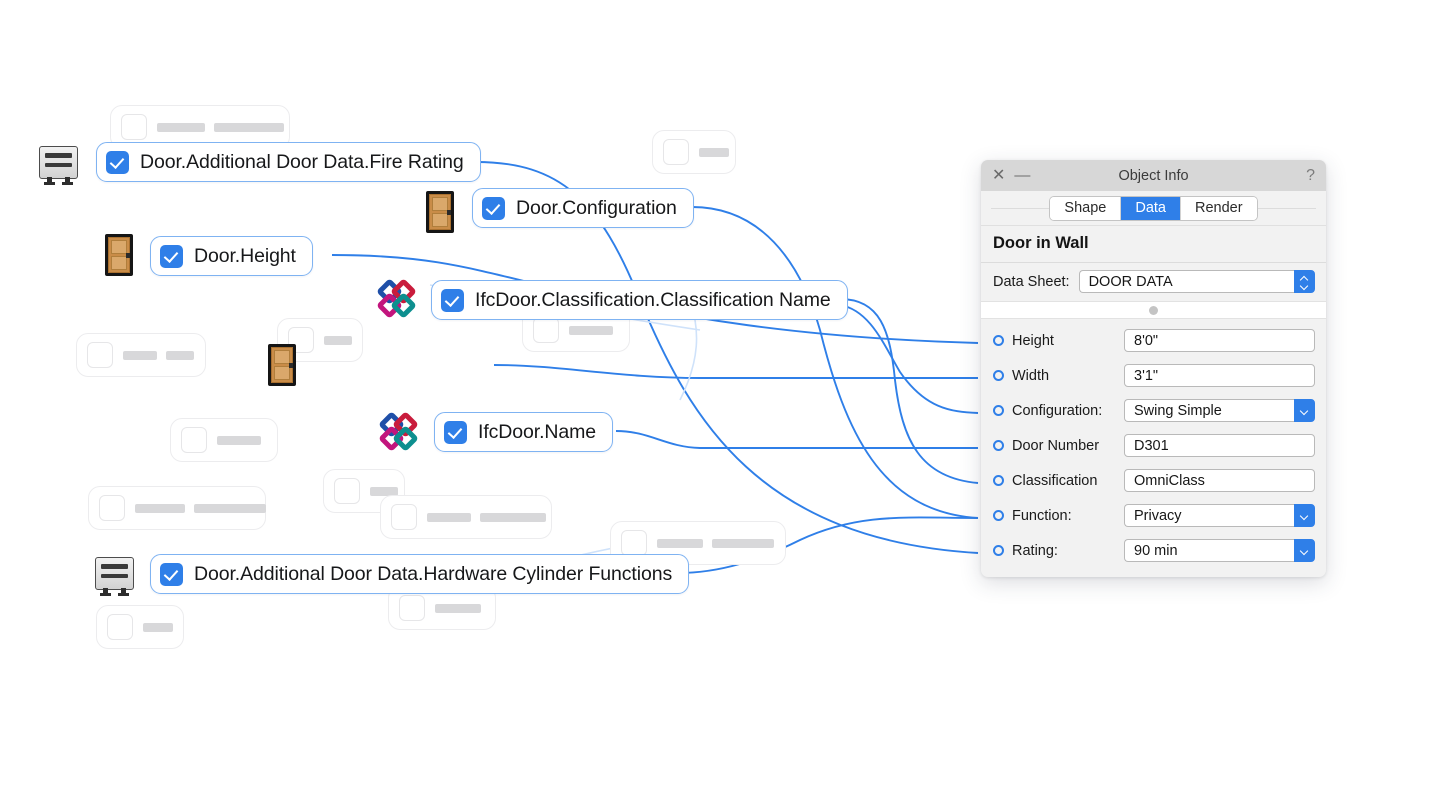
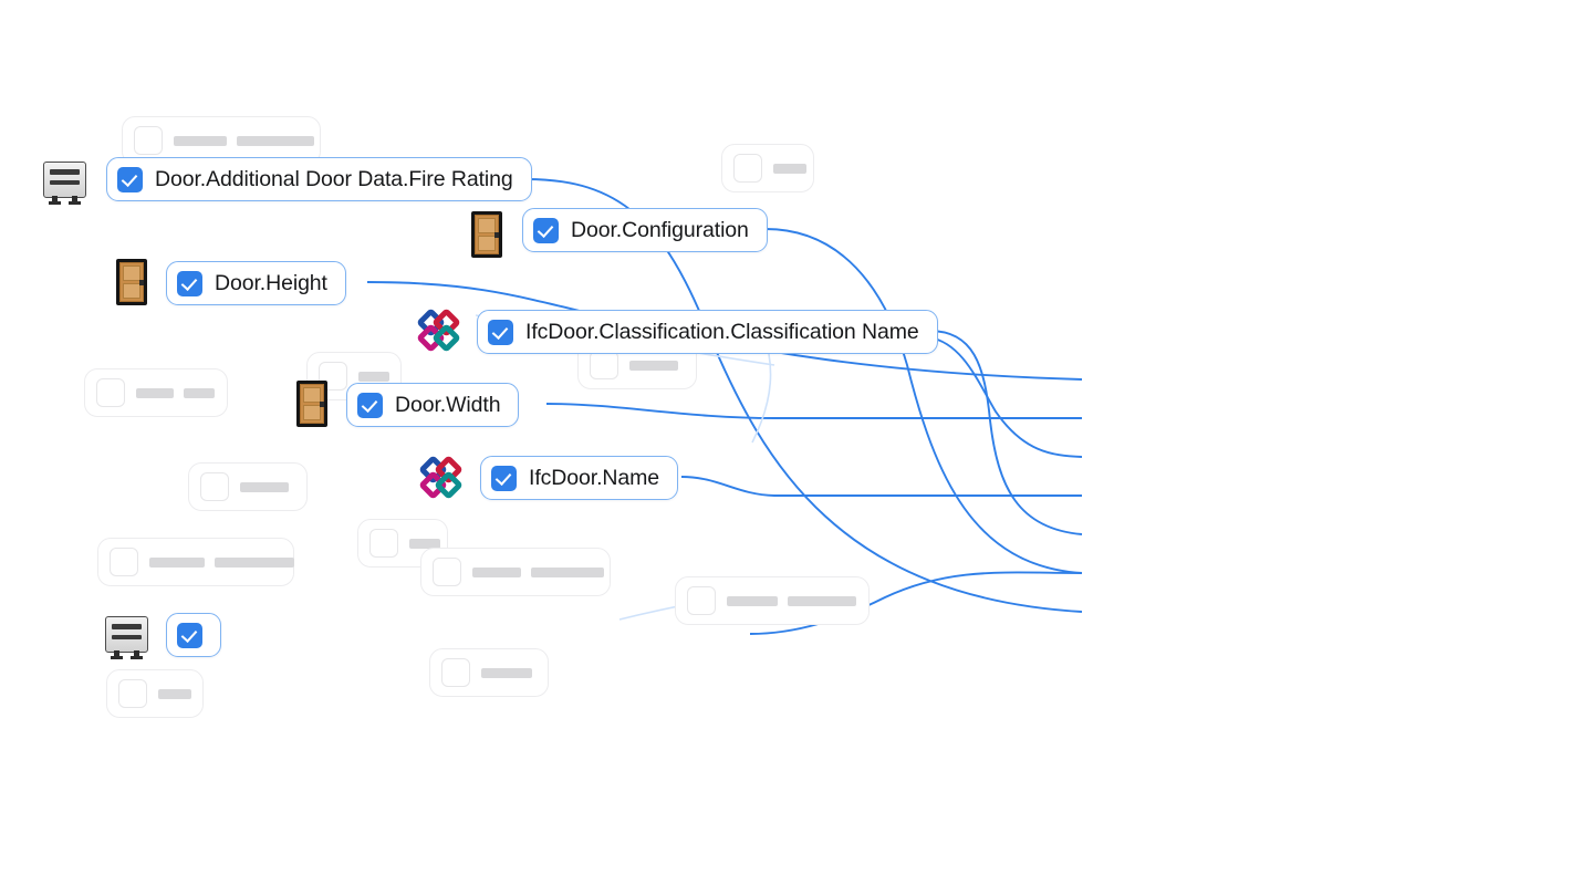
  Door.Additional Door Data.Fire Rating
  Door.Configuration
  Door.Height
  IfcDoor.Classification.Classification Name
+ Door.Width
  IfcDoor.Name
- Door.Additional Door Data.Hardware Cylinder Functions
- ✕
- —
- Object Info
- ?
- Shape
- Data
- Render
- Door in Wall
- Data Sheet:
- DOOR DATA
- Height
- 8'0"
- Width
- 3'1"
- Configuration:
- Swing Simple
- Door Number
- D301
- Classification
- OmniClass
- Function:
- Privacy
- Rating:
- 90 min
